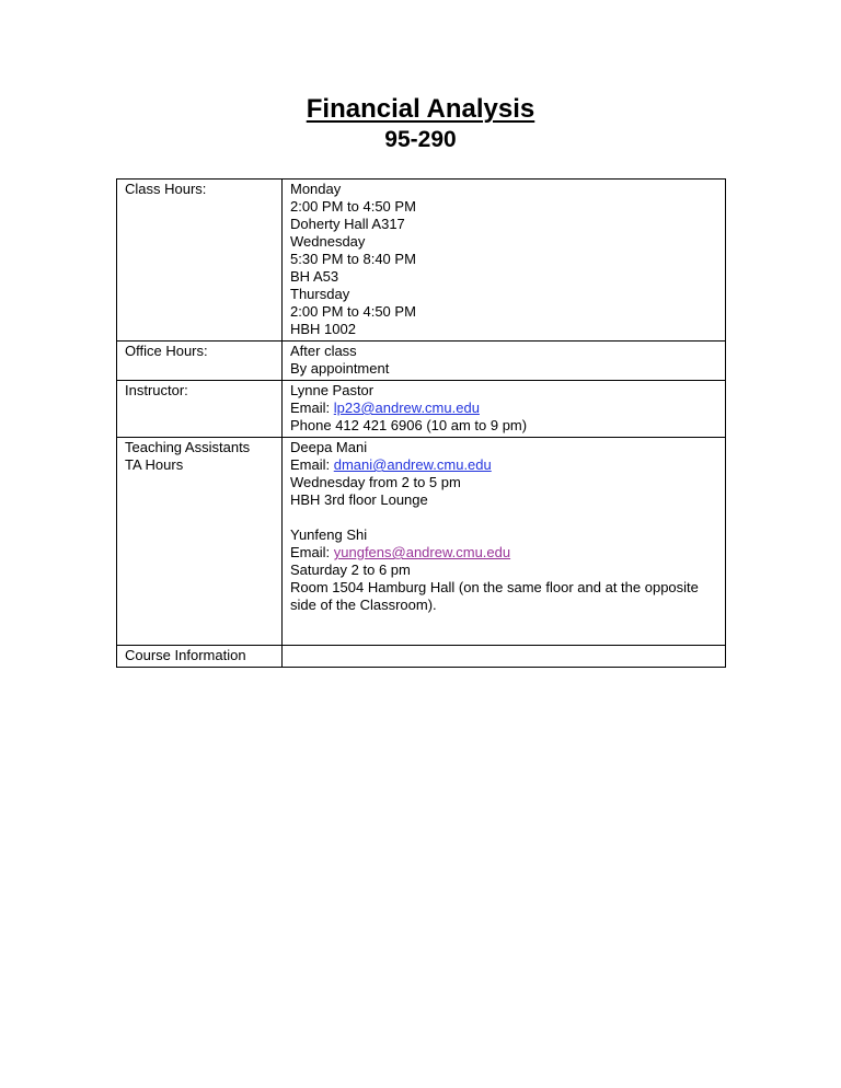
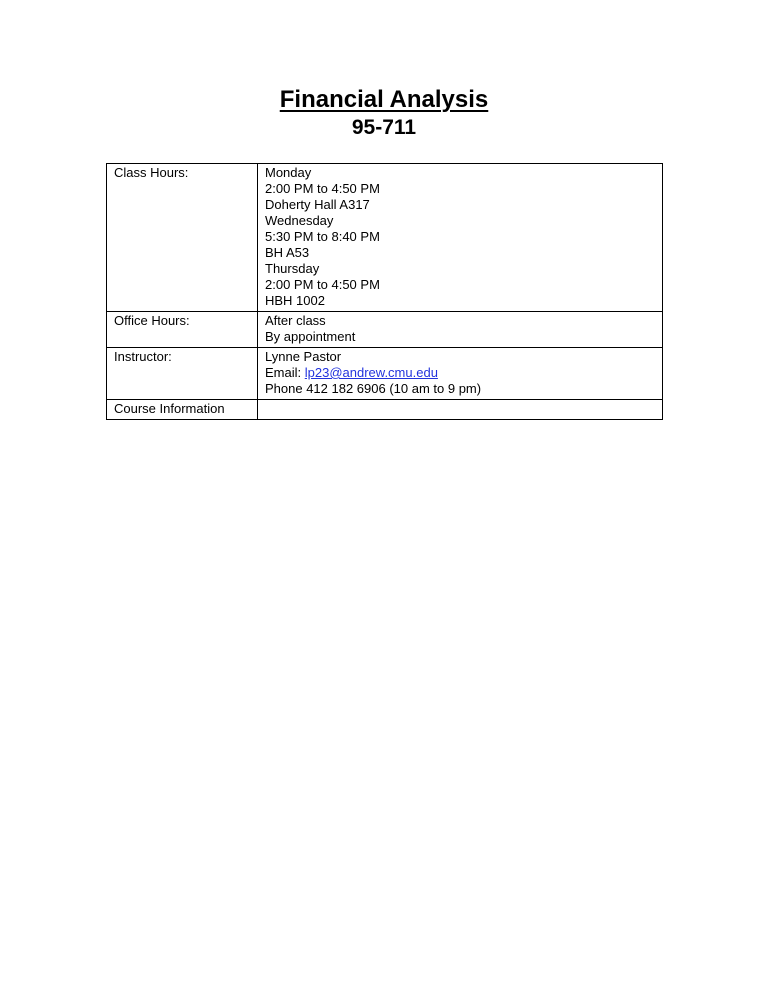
  Financial Analysis
- 95-290
+ 95-711
  Class Hours:	Monday 2:00 PM to 4:50 PM Doherty Hall A317 Wednesday 5:30 PM to 8:40 PM BH A53 Thursday 2:00 PM to 4:50 PM HBH 1002
  Office Hours:	After class By appointment
- Instructor:	Lynne Pastor Email: lp23@andrew.cmu.edu Phone 412 421 6906 (10 am to 9 pm)
+ Instructor:	Lynne Pastor Email: lp23@andrew.cmu.edu Phone 412 182 6906 (10 am to 9 pm)
- Teaching Assistants TA Hours	Deepa Mani Email: dmani@andrew.cmu.edu Wednesday from 2 to 5 pm HBH 3rd floor Lounge Yunfeng Shi Email: yungfens@andrew.cmu.edu Saturday 2 to 6 pm Room 1504 Hamburg Hall (on the same floor and at the opposite side of the Classroom).
  Course Information
